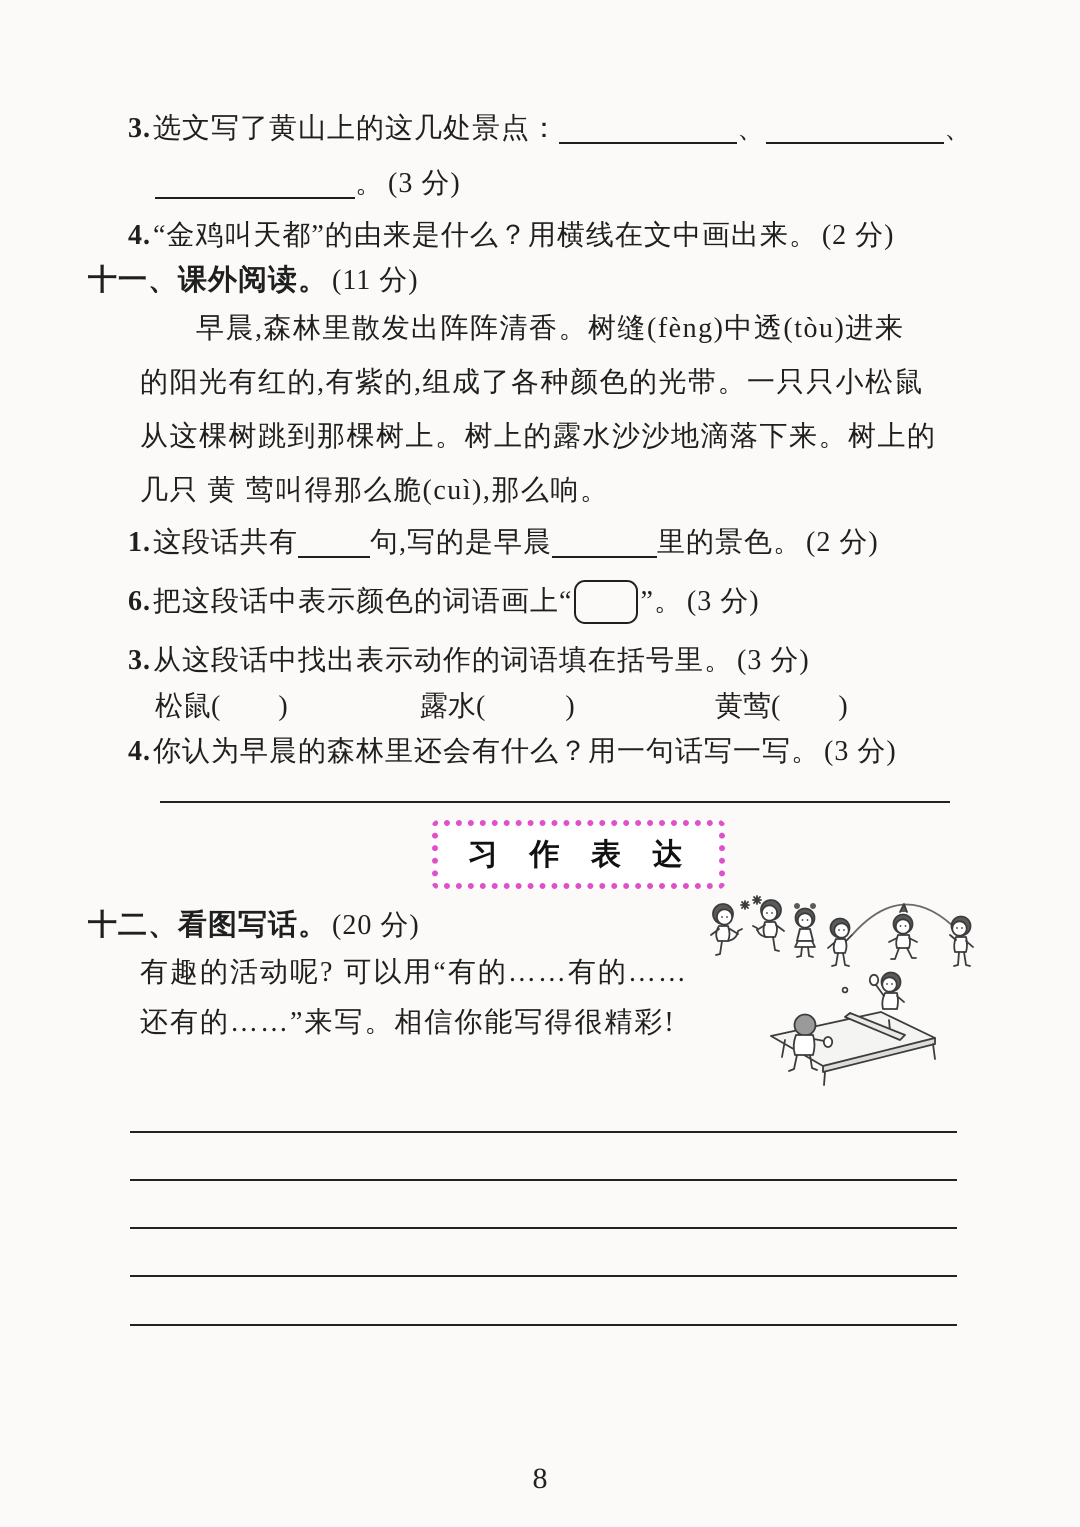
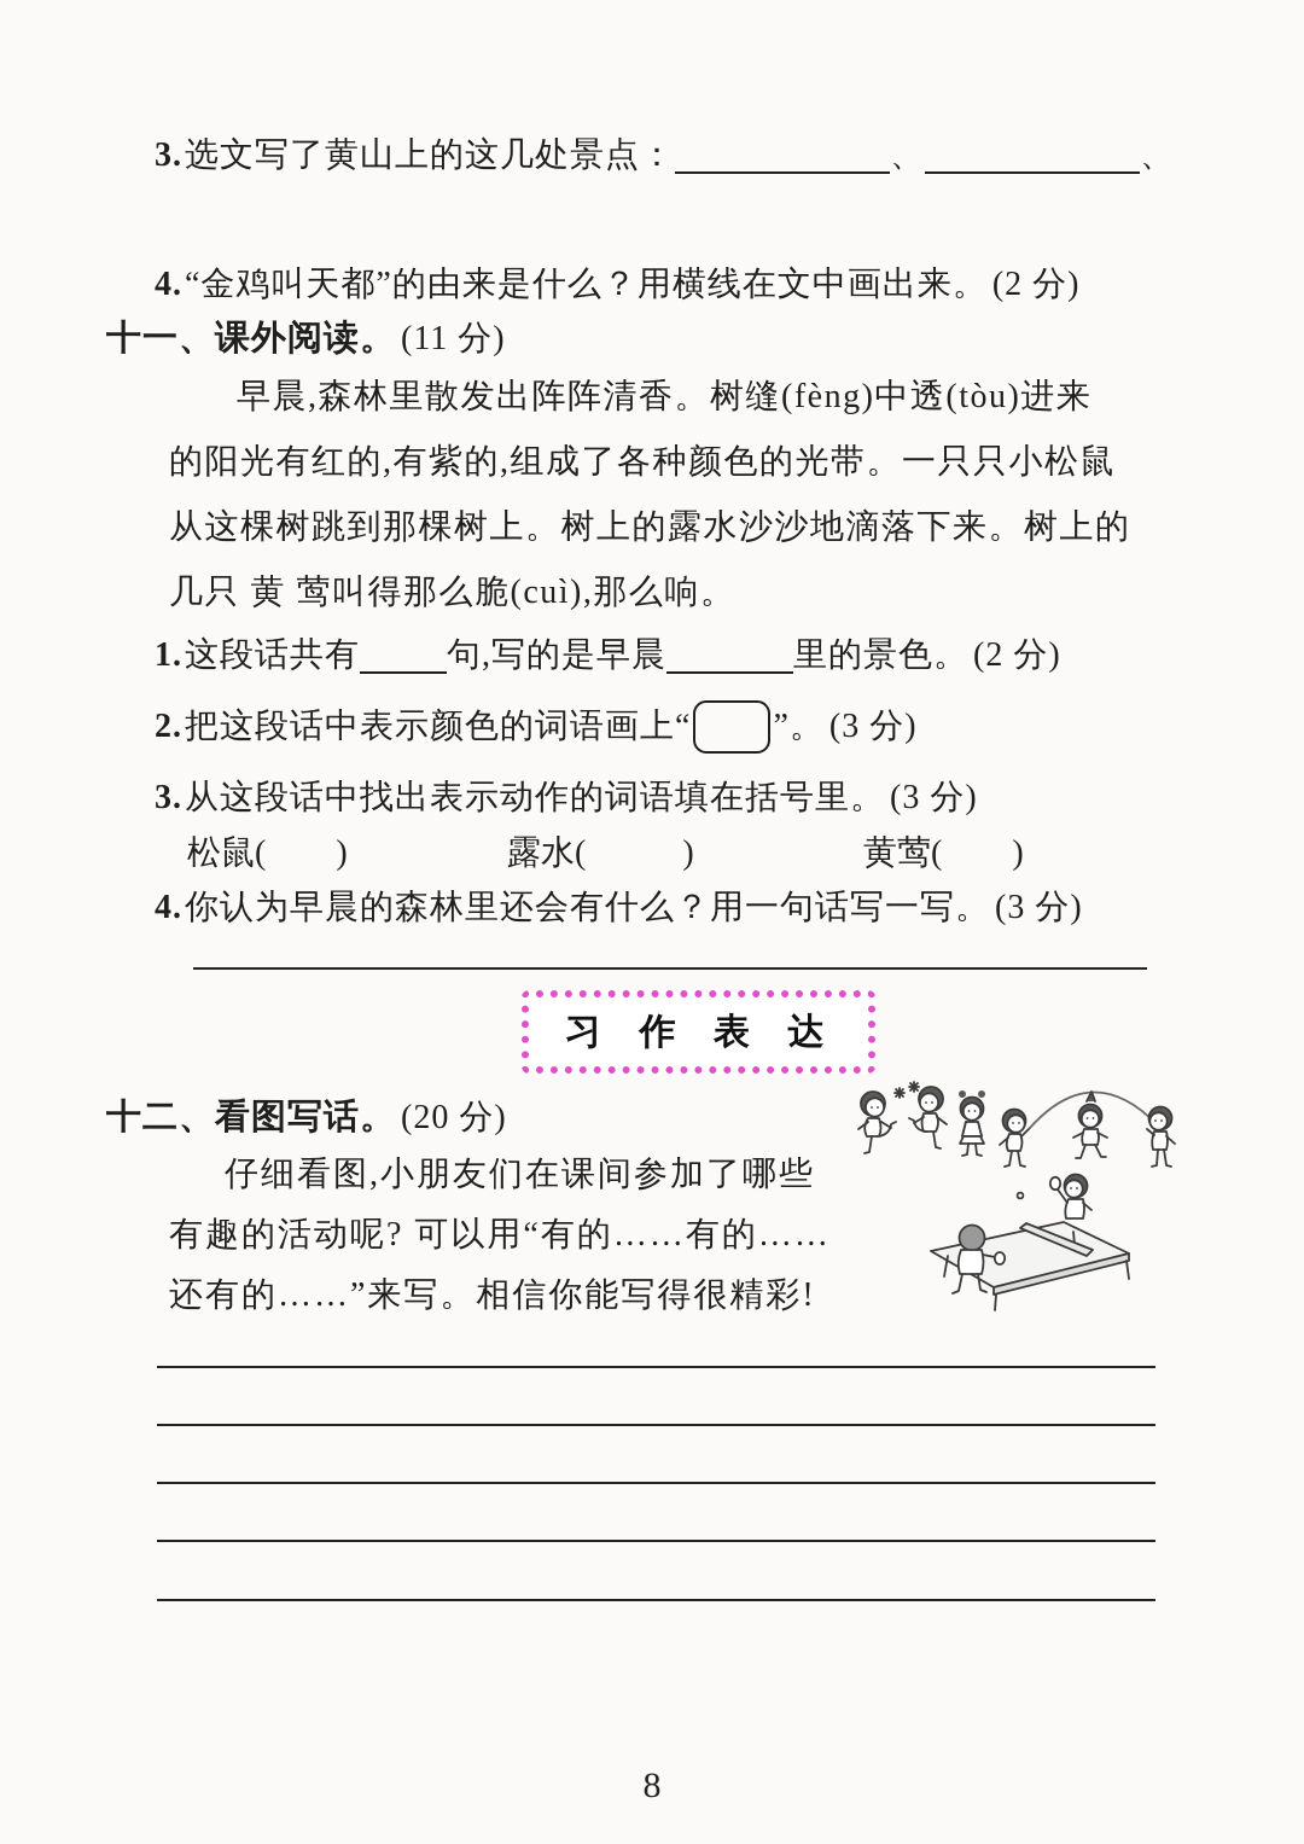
  3.选文写了黄山上的这几处景点： 、 、
- 。 (3 分)
  4.“金鸡叫天都”的由来是什么？用横线在文中画出来。 (2 分)
  十一、课外阅读。 (11 分)
  早晨,森林里散发出阵阵清香。树缝(fèng)中透(tòu)进来
  的阳光有红的,有紫的,组成了各种颜色的光带。一只只小松鼠
  从这棵树跳到那棵树上。树上的露水沙沙地滴落下来。树上的
  几只 黄 莺叫得那么脆(cuì),那么响。
  1.这段话共有 句,写的是早晨 里的景色。 (2 分)
- 6.把这段话中表示颜色的词语画上“ ”。 (3 分)
+ 2.把这段话中表示颜色的词语画上“ ”。 (3 分)
  3.从这段话中找出表示动作的词语填在括号里。 (3 分)
  松鼠( )
  露水( )
  黄莺( )
  4.你认为早晨的森林里还会有什么？用一句话写一写。 (3 分)
  习 作 表 达
  十二、看图写话。 (20 分)
+ 仔细看图,小朋友们在课间参加了哪些
  有趣的活动呢? 可以用“有的……有的……
  还有的……”来写。相信你能写得很精彩!
  8
